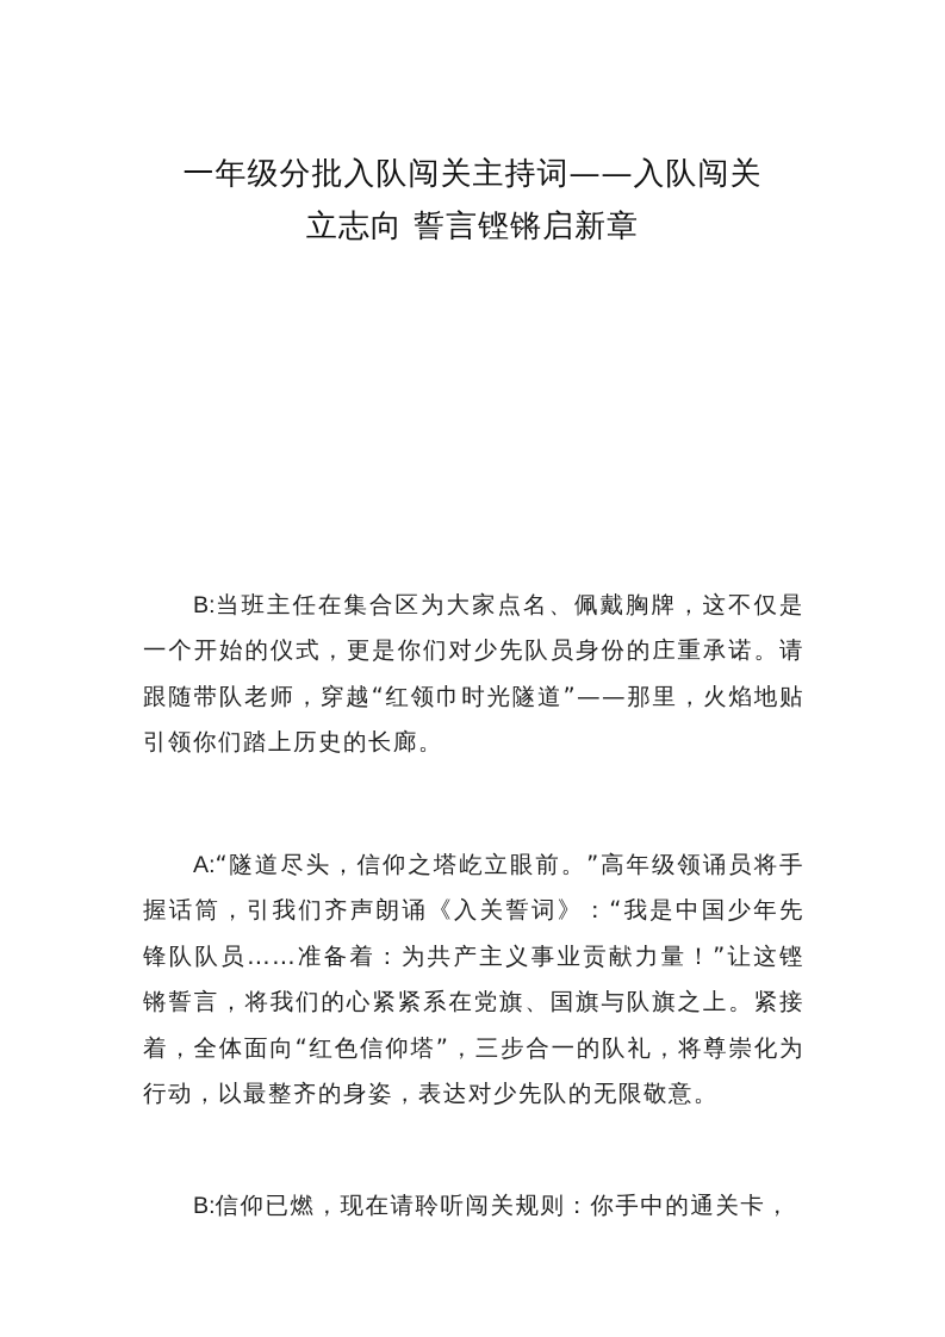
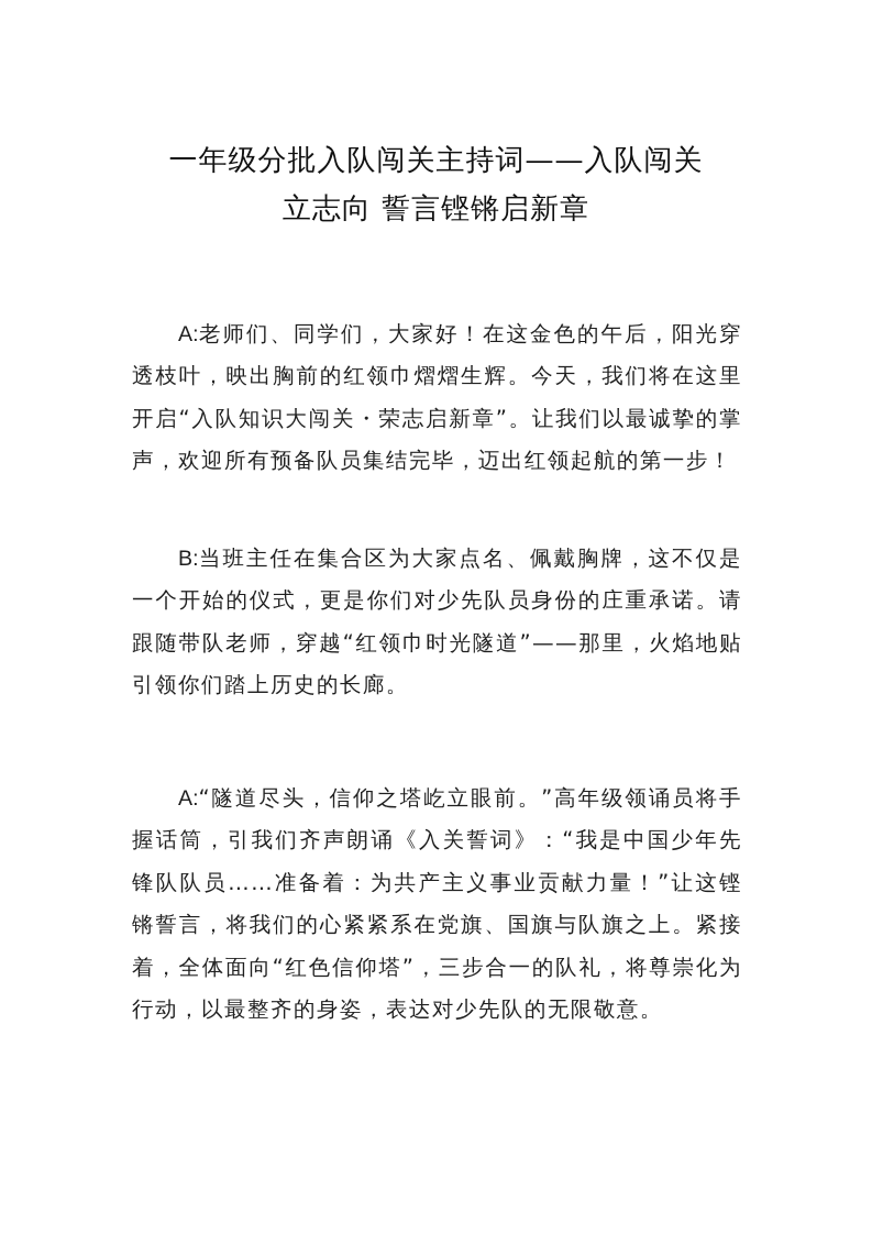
  一年级分批入队闯关主持词——入队闯关
  立志向 誓言铿锵启新章
+ A:老师们、同学们，大家好！在这金色的午后，阳光穿透枝叶，映出胸前的红领巾熠熠生辉。今天，我们将在这里开启“入队知识大闯关・荣志启新章”。让我们以最诚挚的掌声，欢迎所有预备队员集结完毕，迈出红领起航的第一步！
  B:当班主任在集合区为大家点名、佩戴胸牌，这不仅是一个开始的仪式，更是你们对少先队员身份的庄重承诺。请跟随带队老师，穿越“红领巾时光隧道”——那里，火焰地贴引领你们踏上历史的长廊。
  A:“隧道尽头，信仰之塔屹立眼前。”高年级领诵员将手握话筒，引我们齐声朗诵《入关誓词》：“我是中国少年先锋队队员……准备着：为共产主义事业贡献力量！”让这铿锵誓言，将我们的心紧紧系在党旗、国旗与队旗之上。紧接着，全体面向“红色信仰塔”，三步合一的队礼，将尊崇化为行动，以最整齐的身姿，表达对少先队的无限敬意。
- B:信仰已燃，现在请聆听闯关规则：你手中的通关卡，
